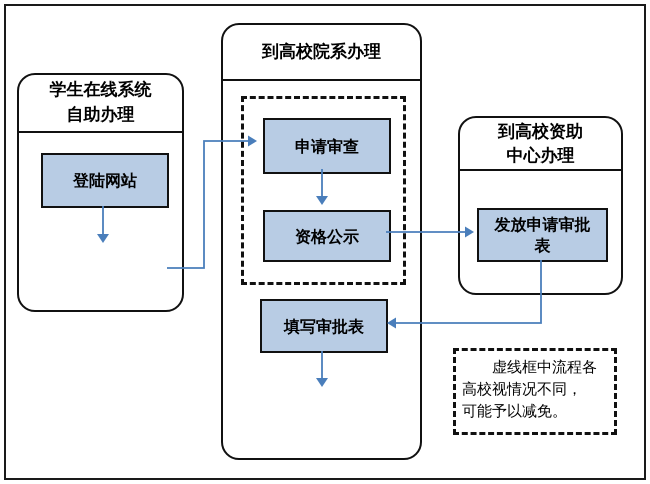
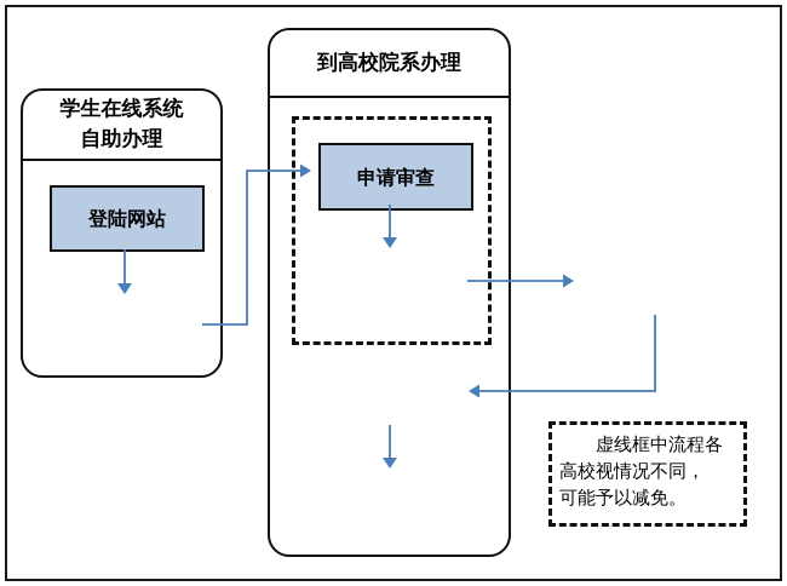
  学生在线系统
  自助办理
  登陆网站
  到高校院系办理
  申请审查
- 资格公示
- 填写审批表
- 到高校资助
- 中心办理
- 发放申请审批
- 表
  虚线框中流程各
  高校视情况不同，
  可能予以减免。
